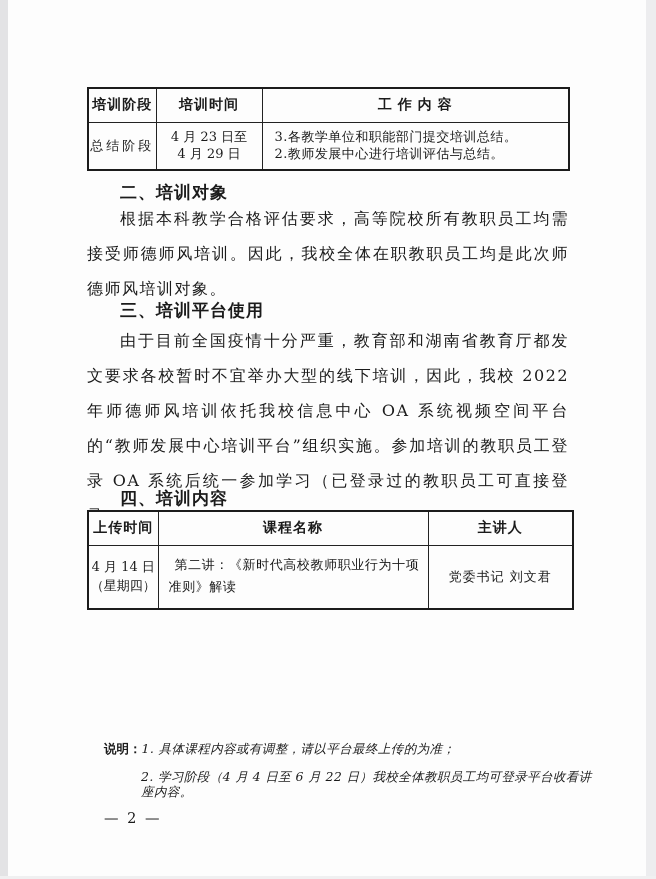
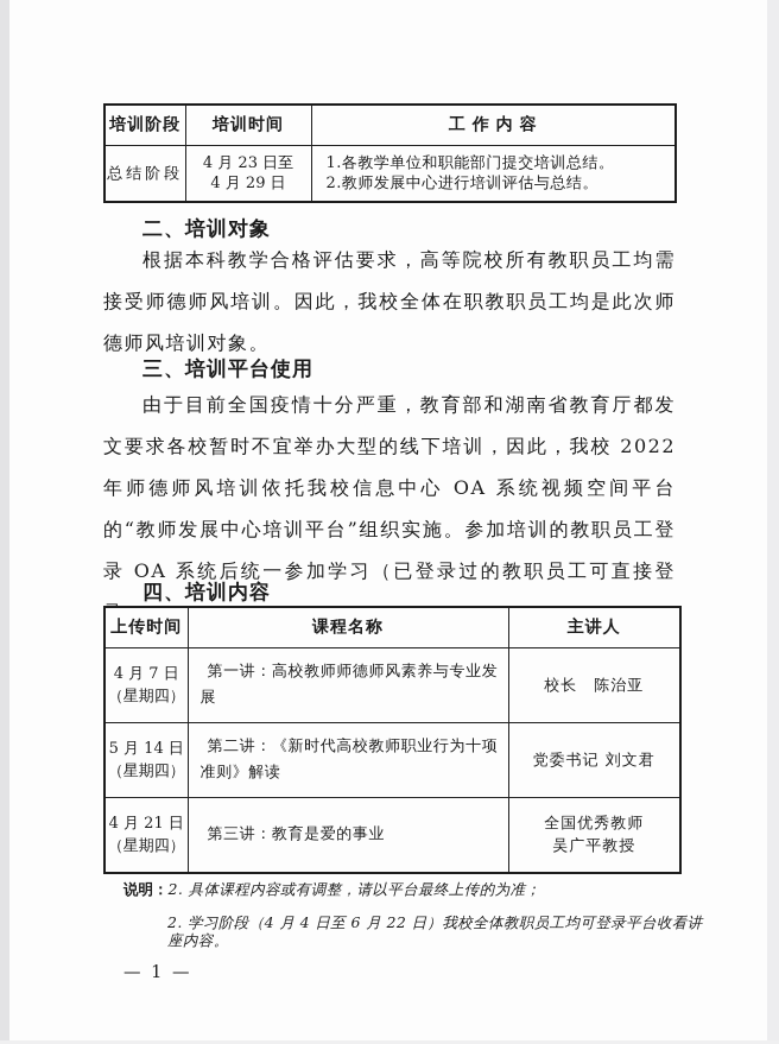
  培训阶段	培训时间	工 作 内 容
- 总结阶段	4 月 23 日至 4 月 29 日	3.各教学单位和职能部门提交培训总结。 2.教师发展中心进行培训评估与总结。
+ 总结阶段	4 月 23 日至 4 月 29 日	1.各教学单位和职能部门提交培训总结。 2.教师发展中心进行培训评估与总结。
  二、培训对象
  根据本科教学合格评估要求，高等院校所有教职员工均需接受师德师风培训。因此，我校全体在职教职员工均是此次师德师风培训对象。
  三、培训平台使用
  由于目前全国疫情十分严重，教育部和湖南省教育厅都发文要求各校暂时不宜举办大型的线下培训，因此，我校 2022 年师德师风培训依托我校信息中心 OA 系统视频空间平台的“教师发展中心培训平台”组织实施。参加培训的教职员工登录 OA 系统后统一参加学习（已登录过的教职员工可直接登
  四、培训内容
  上传时间	课程名称	主讲人
+ 4 月 7 日 （星期四）	第一讲：高校教师师德师风素养与专业发展	校长 陈治亚
- 4 月 14 日 （星期四）	第二讲：《新时代高校教师职业行为十项准则》解读	党委书记 刘文君
+ 5 月 14 日 （星期四）	第二讲：《新时代高校教师职业行为十项准则》解读	党委书记 刘文君
+ 4 月 21 日 （星期四）	第三讲：教育是爱的事业	全国优秀教师 吴广平教授
- 说明：1. 具体课程内容或有调整，请以平台最终上传的为准；
+ 说明：2. 具体课程内容或有调整，请以平台最终上传的为准；
  2. 学习阶段（4 月 4 日至 6 月 22 日）我校全体教职员工均可登录平台收看讲座内容。
- — 2 —
+ — 1 —
